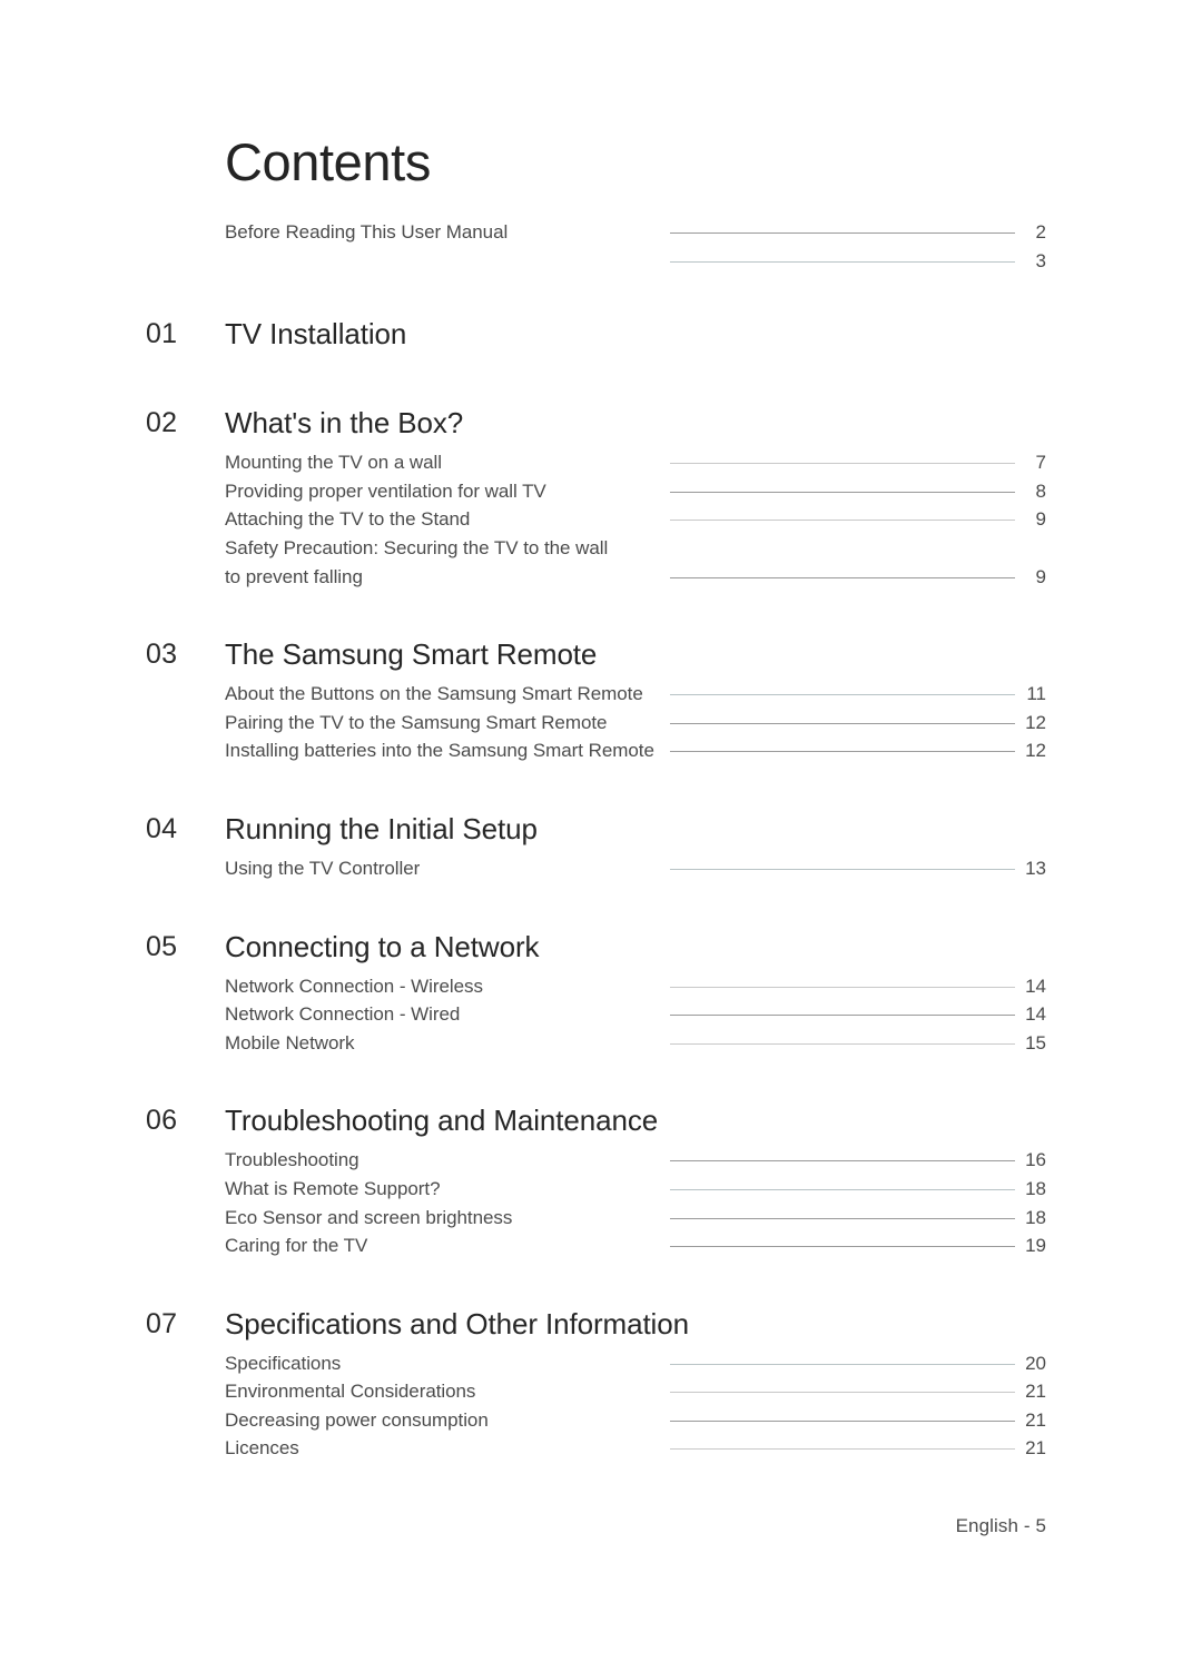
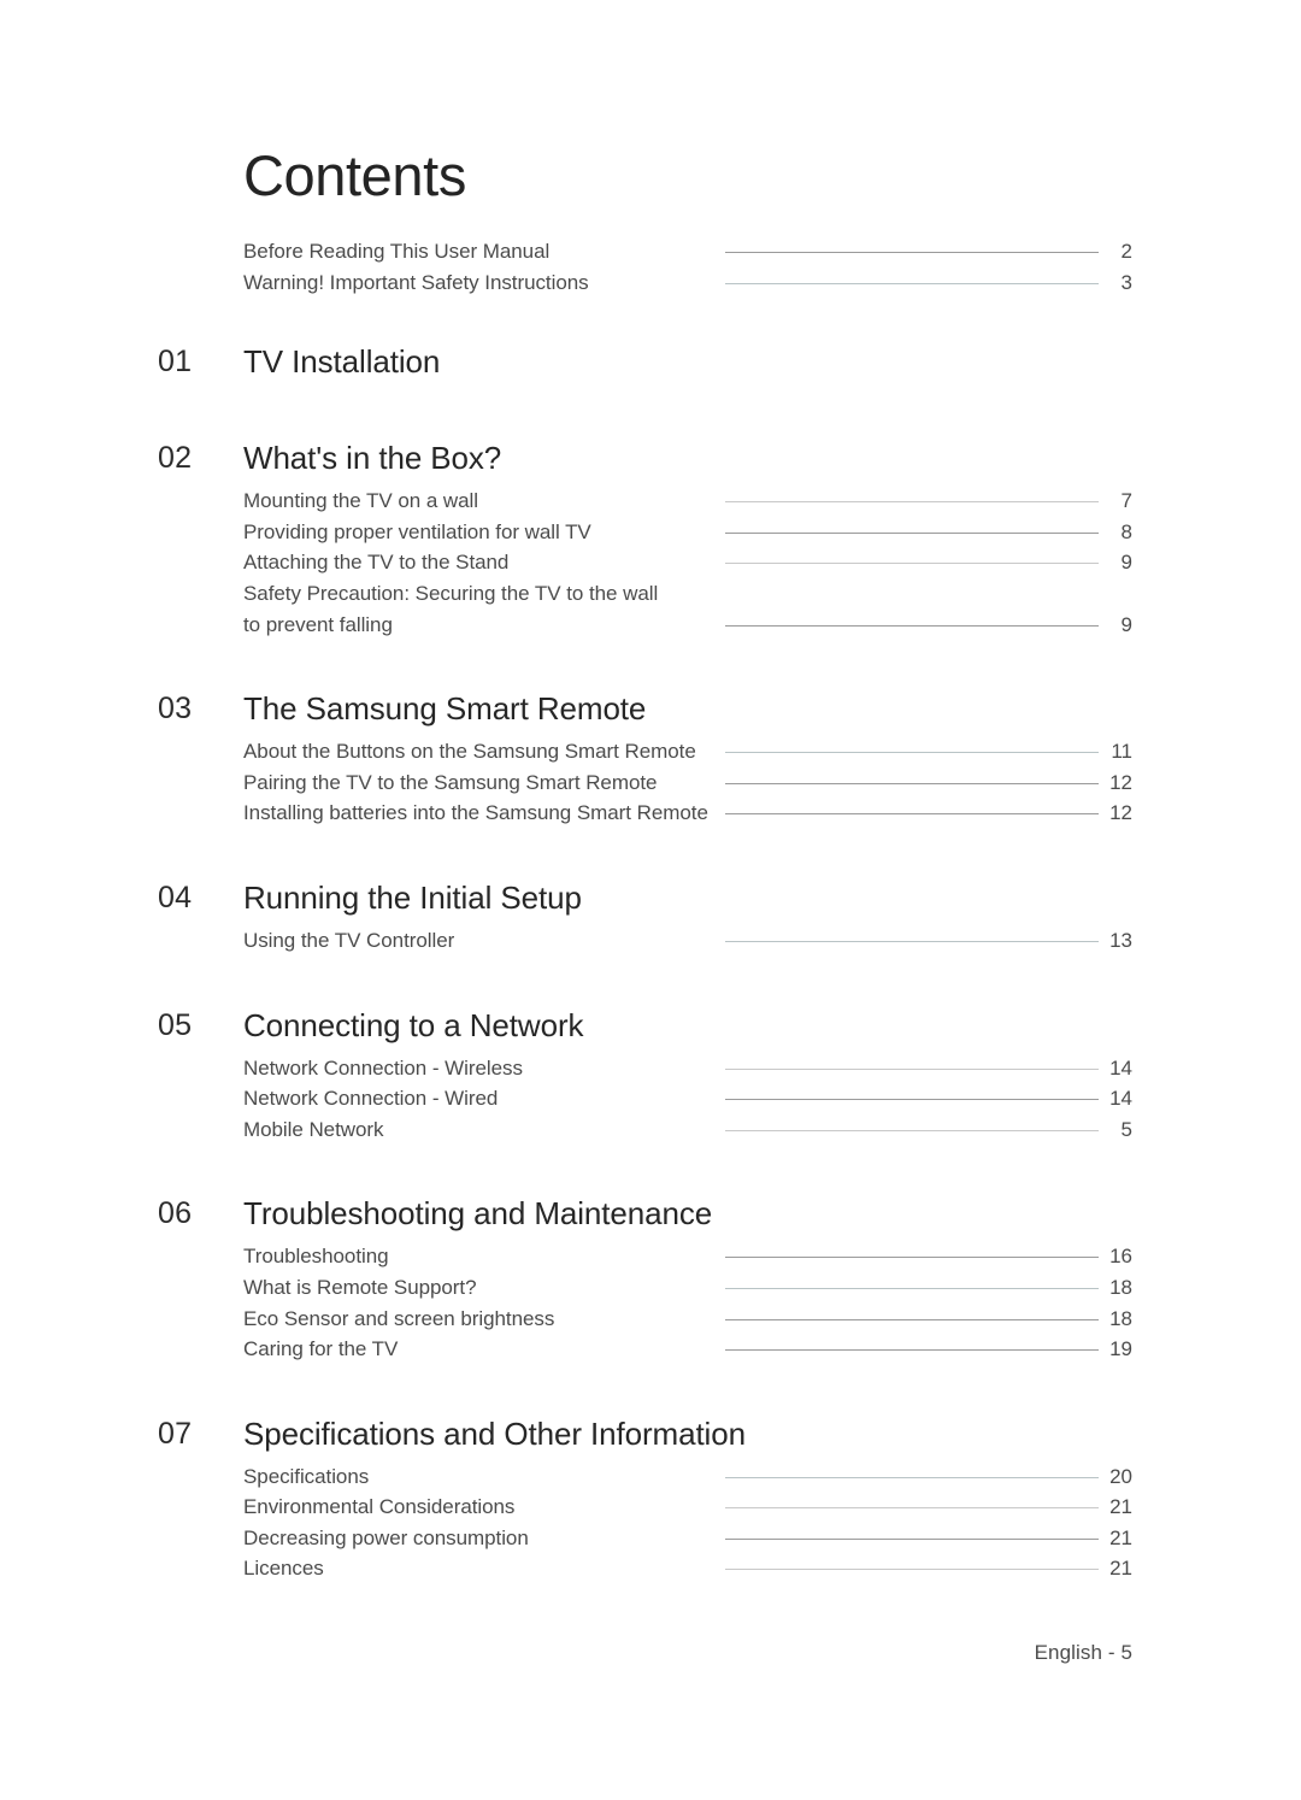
  Contents
  Before Reading This User Manual
  2
+ Warning! Important Safety Instructions
  3
  01
  TV Installation
  02
  What's in the Box?
  Mounting the TV on a wall
  7
  Providing proper ventilation for wall TV
  8
  Attaching the TV to the Stand
  9
  Safety Precaution: Securing the TV to the wall
  to prevent falling
  9
  03
  The Samsung Smart Remote
  About the Buttons on the Samsung Smart Remote
  11
  Pairing the TV to the Samsung Smart Remote
  12
  Installing batteries into the Samsung Smart Remote
  12
  04
  Running the Initial Setup
  Using the TV Controller
  13
  05
  Connecting to a Network
  Network Connection - Wireless
  14
  Network Connection - Wired
  14
  Mobile Network
- 15
+ 5
  06
  Troubleshooting and Maintenance
  Troubleshooting
  16
  What is Remote Support?
  18
  Eco Sensor and screen brightness
  18
  Caring for the TV
  19
  07
  Specifications and Other Information
  Specifications
  20
  Environmental Considerations
  21
  Decreasing power consumption
  21
  Licences
  21
  English - 5
